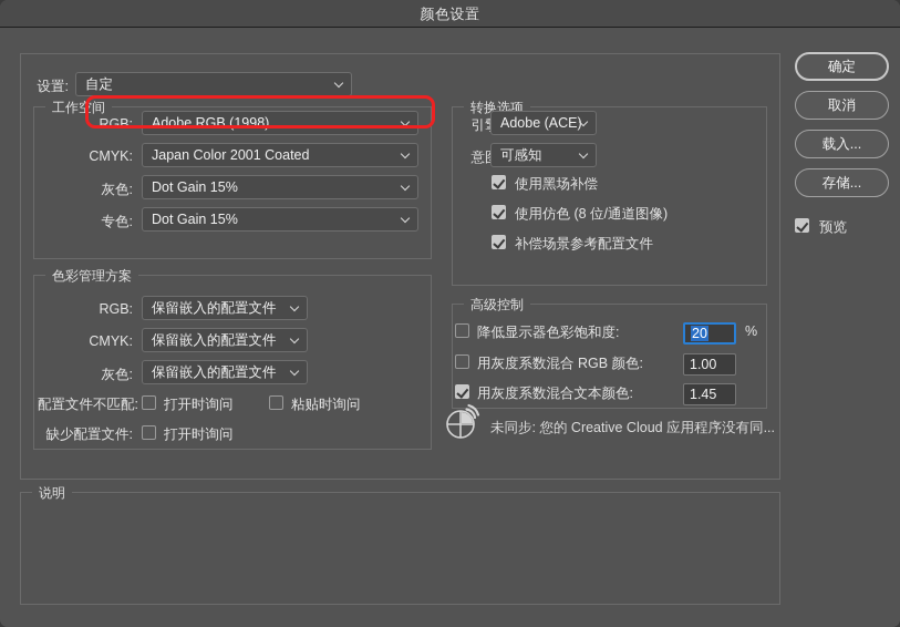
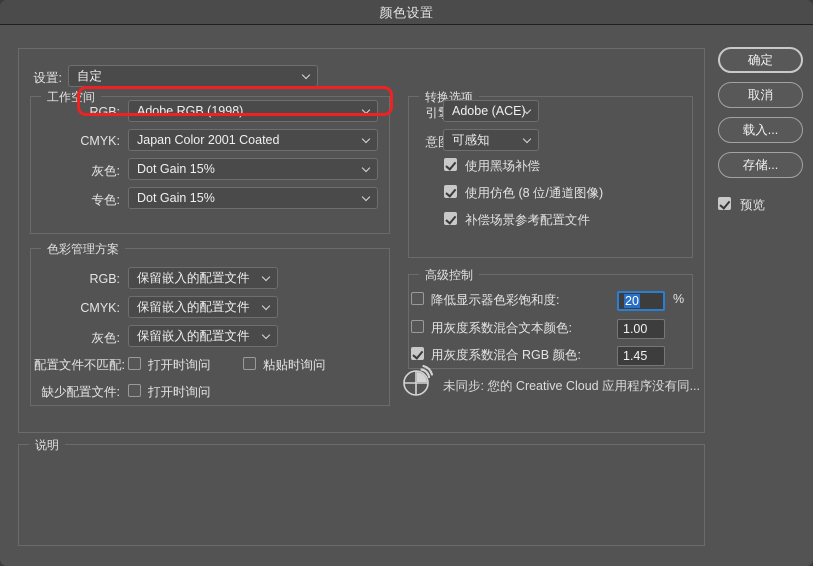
  颜色设置
  设置:
  自定
  工作空间
  RGB:
  Adobe RGB (1998)
  CMYK:
  Japan Color 2001 Coated
  灰色:
  Dot Gain 15%
  专色:
  Dot Gain 15%
  色彩管理方案
  RGB:
  保留嵌入的配置文件
  CMYK:
  保留嵌入的配置文件
  灰色:
  保留嵌入的配置文件
  配置文件不匹配:
  打开时询问
  粘贴时询问
  缺少配置文件:
  打开时询问
  转换选项
  Adobe (ACE)
  可感知
  使用黑场补偿
  使用仿色 (8 位/通道图像)
  补偿场景参考配置文件
  高级控制
  降低显示器色彩饱和度:
  20
  %
- 用灰度系数混合 RGB 颜色:
+ 用灰度系数混合文本颜色:
  1.00
- 用灰度系数混合文本颜色:
+ 用灰度系数混合 RGB 颜色:
  1.45
  未同步: 您的 Creative Cloud 应用程序没有同...
  说明
  确定
  取消
  载入...
  存储...
  预览
